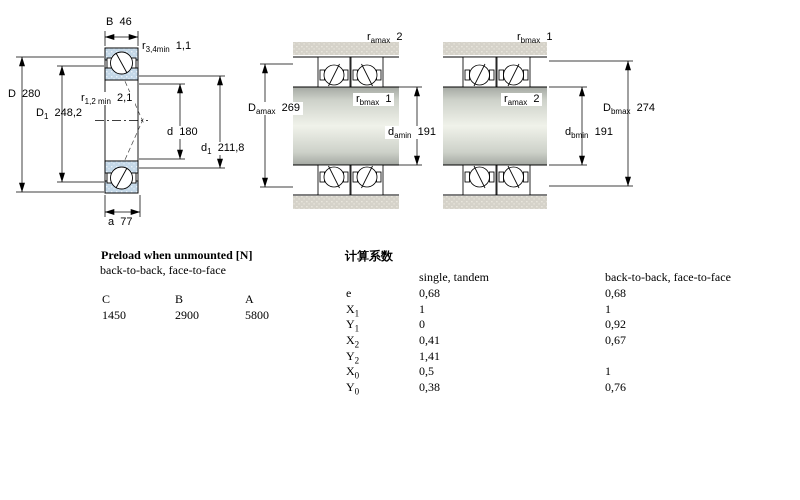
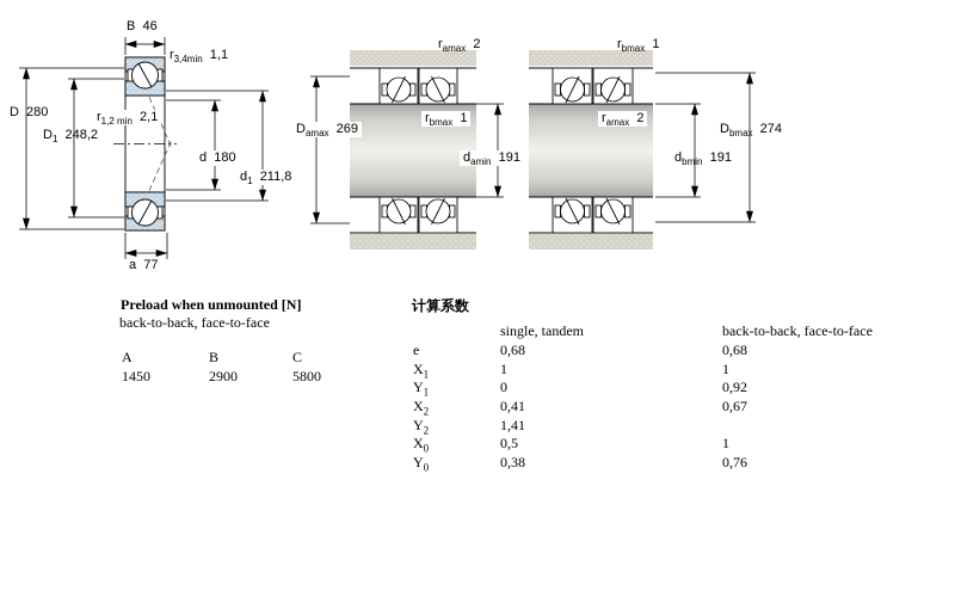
  B 46
  r3,4min 1,1
  D 280
  D1 248,2
  r1,2 min 2,1
  d 180
  d1 211,8
  a 77
  ramax 2
  rbmax 1
  Damax 269
  damin 191
  rbmax 1
  ramax 2
  Dbmax 274
  dbmin 191
  Preload when unmounted [N]
  back-to-back, face-to-face
- C
+ A
  B
- A
+ C
  1450
  2900
  5800
  计算系数
  single, tandem
  back-to-back, face-to-face
  e
  0,68
  0,68
  X1
  1
  1
  Y1
  0
  0,92
  X2
  0,41
  0,67
  Y2
  1,41
  X0
  0,5
  1
  Y0
  0,38
  0,76
